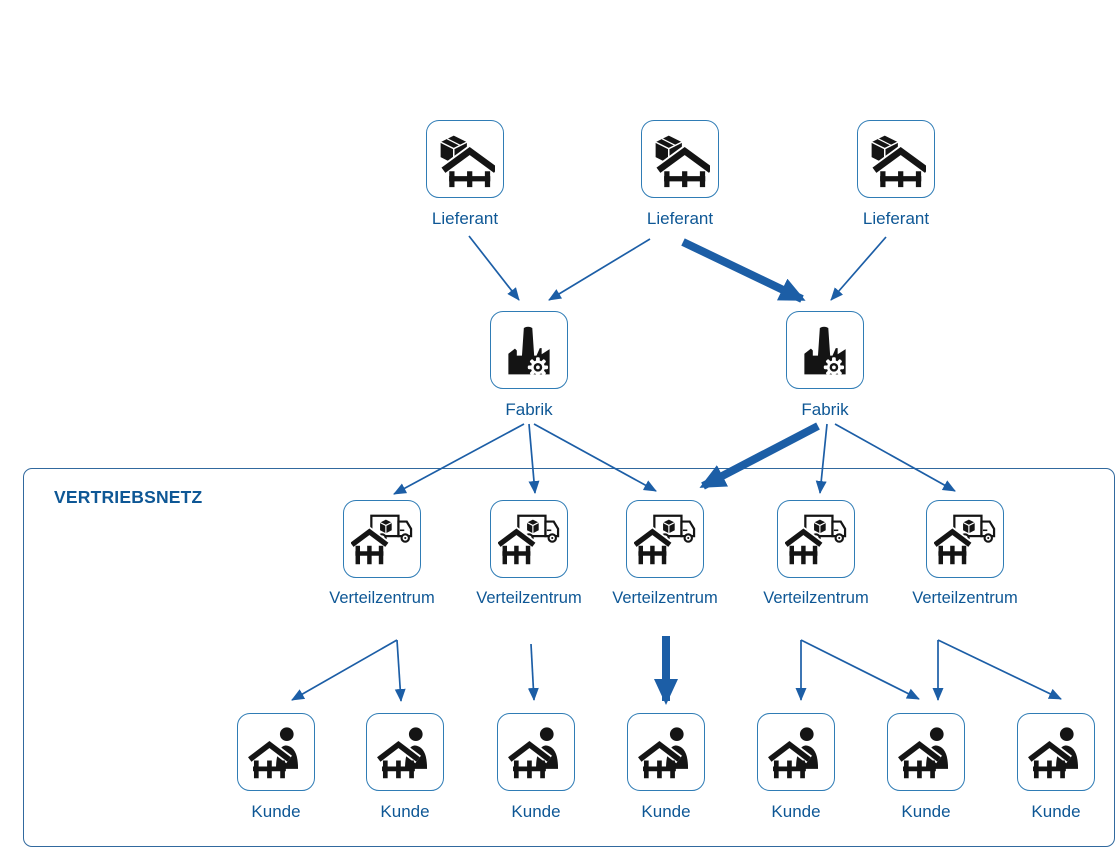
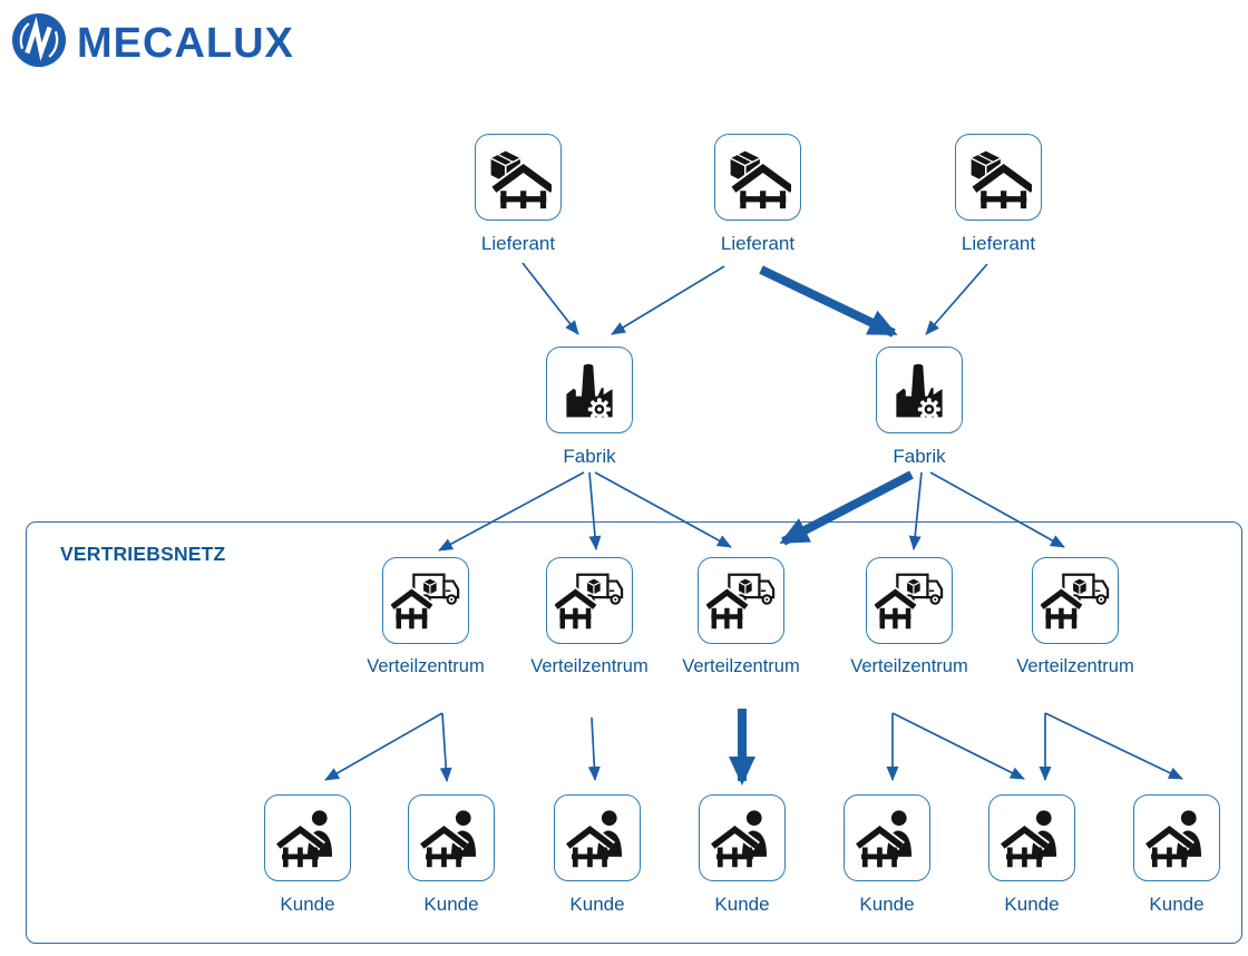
+ MECALUX
  VERTRIEBSNETZ
  Lieferant
  Lieferant
  Lieferant
  Fabrik
  Fabrik
  Verteilzentrum
  Verteilzentrum
  Verteilzentrum
  Verteilzentrum
  Verteilzentrum
  Kunde
  Kunde
  Kunde
  Kunde
  Kunde
  Kunde
  Kunde
